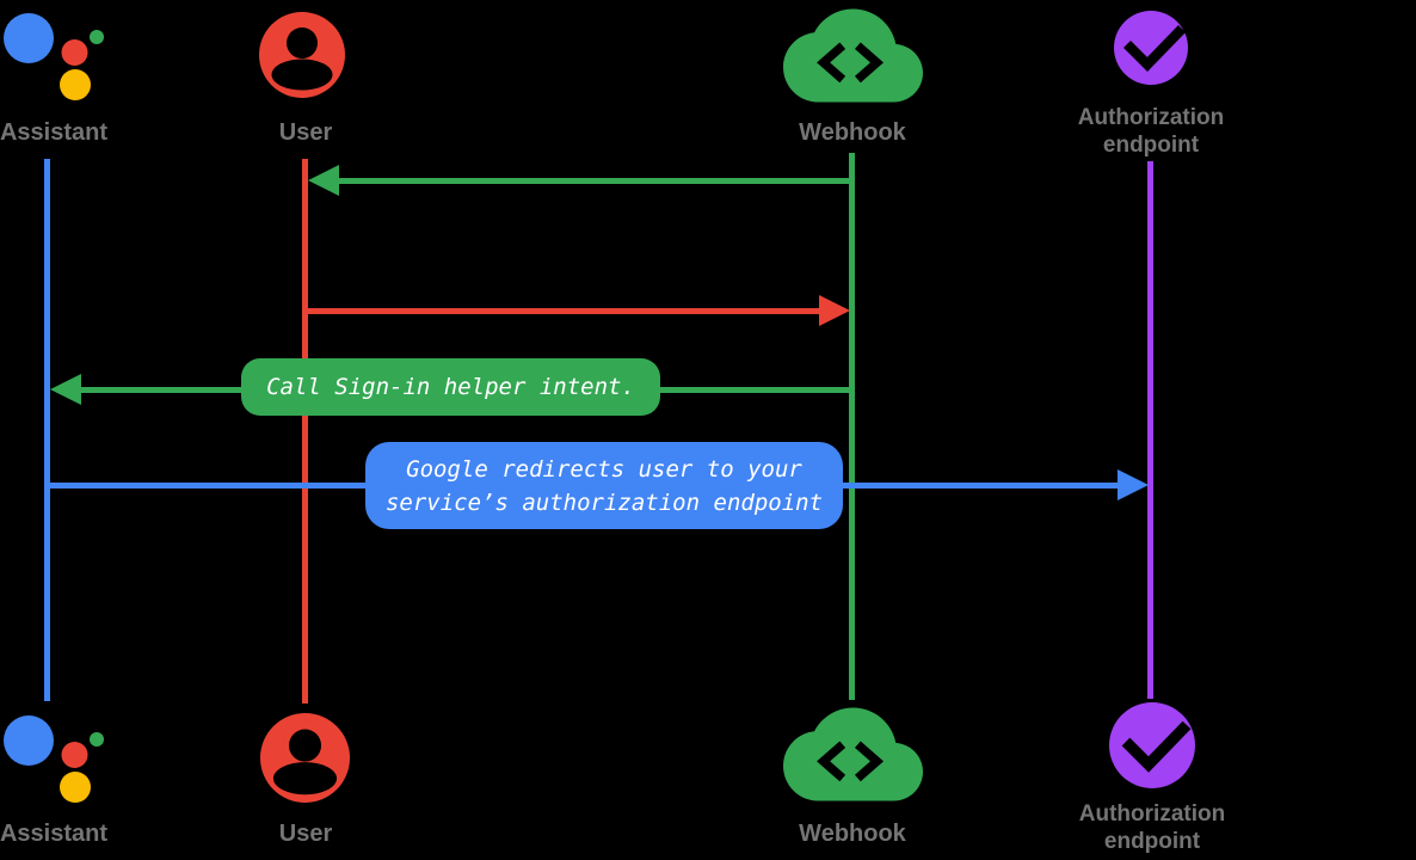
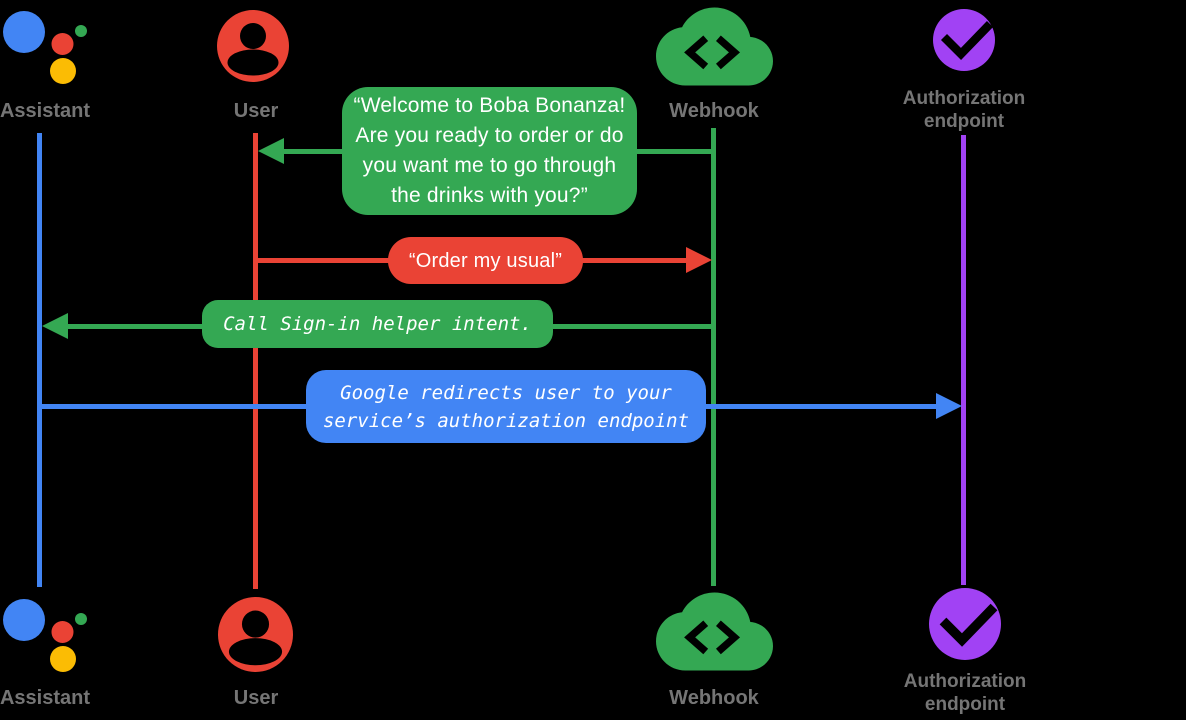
+ “Welcome to Boba Bonanza!
+ Are you ready to order or do
+ you want me to go through
+ the drinks with you?”
+ “Order my usual”
  Call Sign-in helper intent.
  Google redirects user to your
  service’s authorization endpoint
  Assistant
  User
  Webhook
  Authorization
  endpoint
  Assistant
  User
  Webhook
  Authorization
  endpoint
